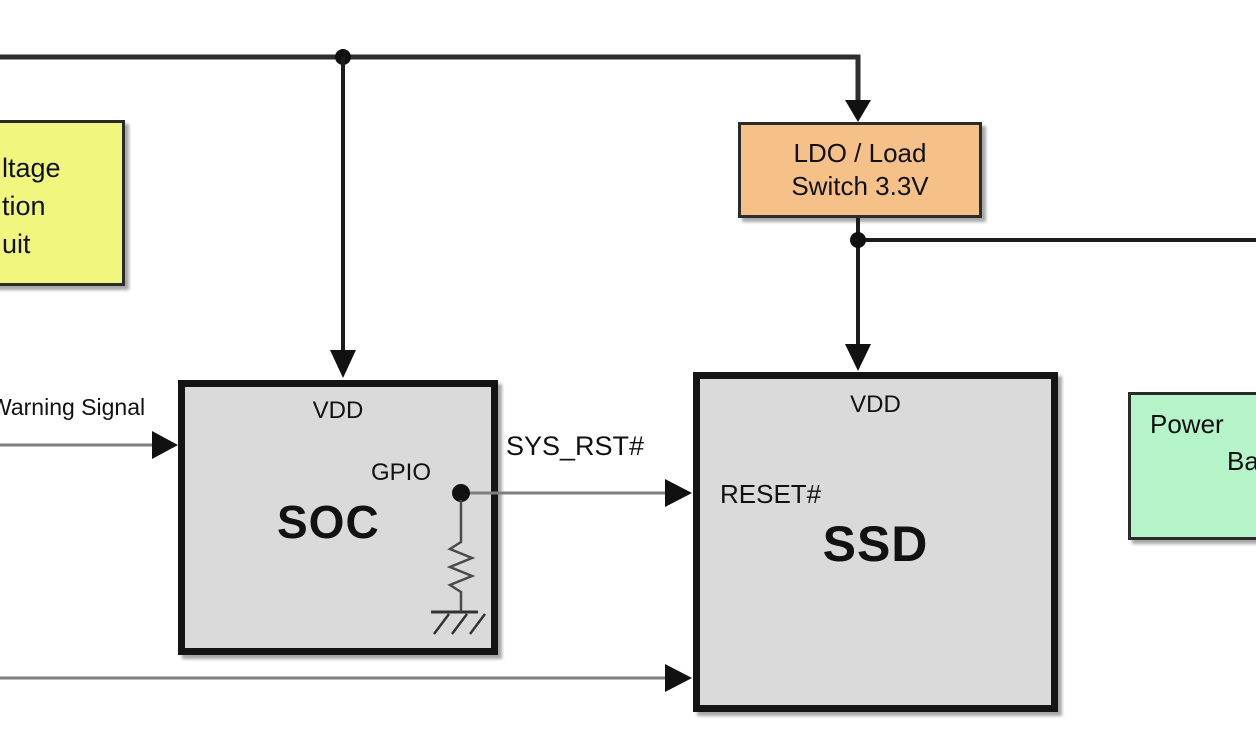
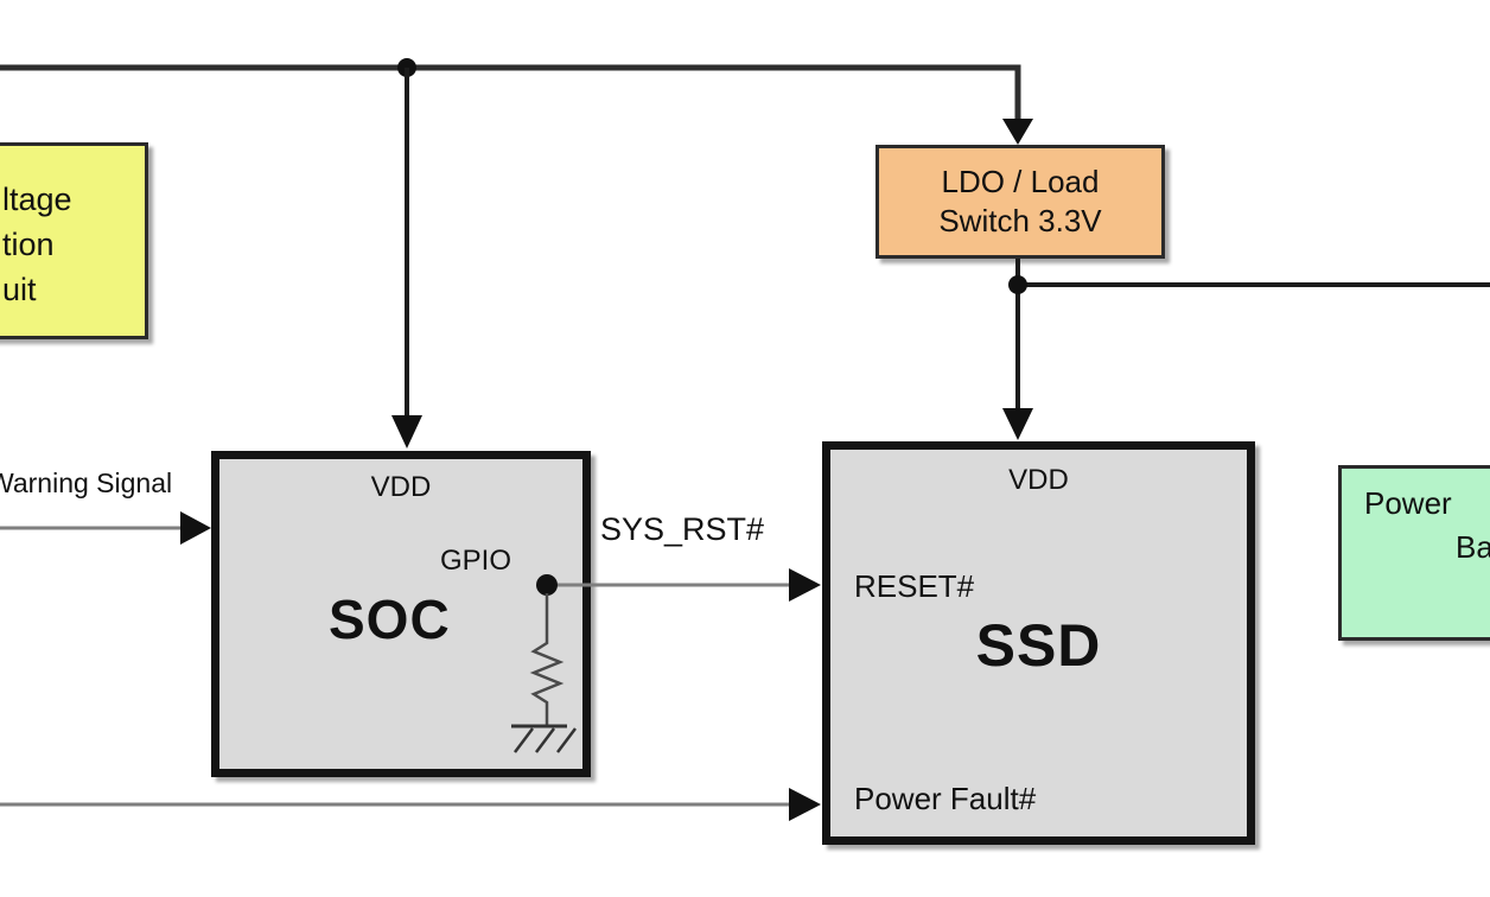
  ltage
  tion
  uit
  LDO / Load
  Switch 3.3V
  VDD
  GPIO
  SOC
  VDD
  RESET#
  SSD
+ Power Fault#
  Power
  Ba
  Warning Signal
  SYS_RST#
